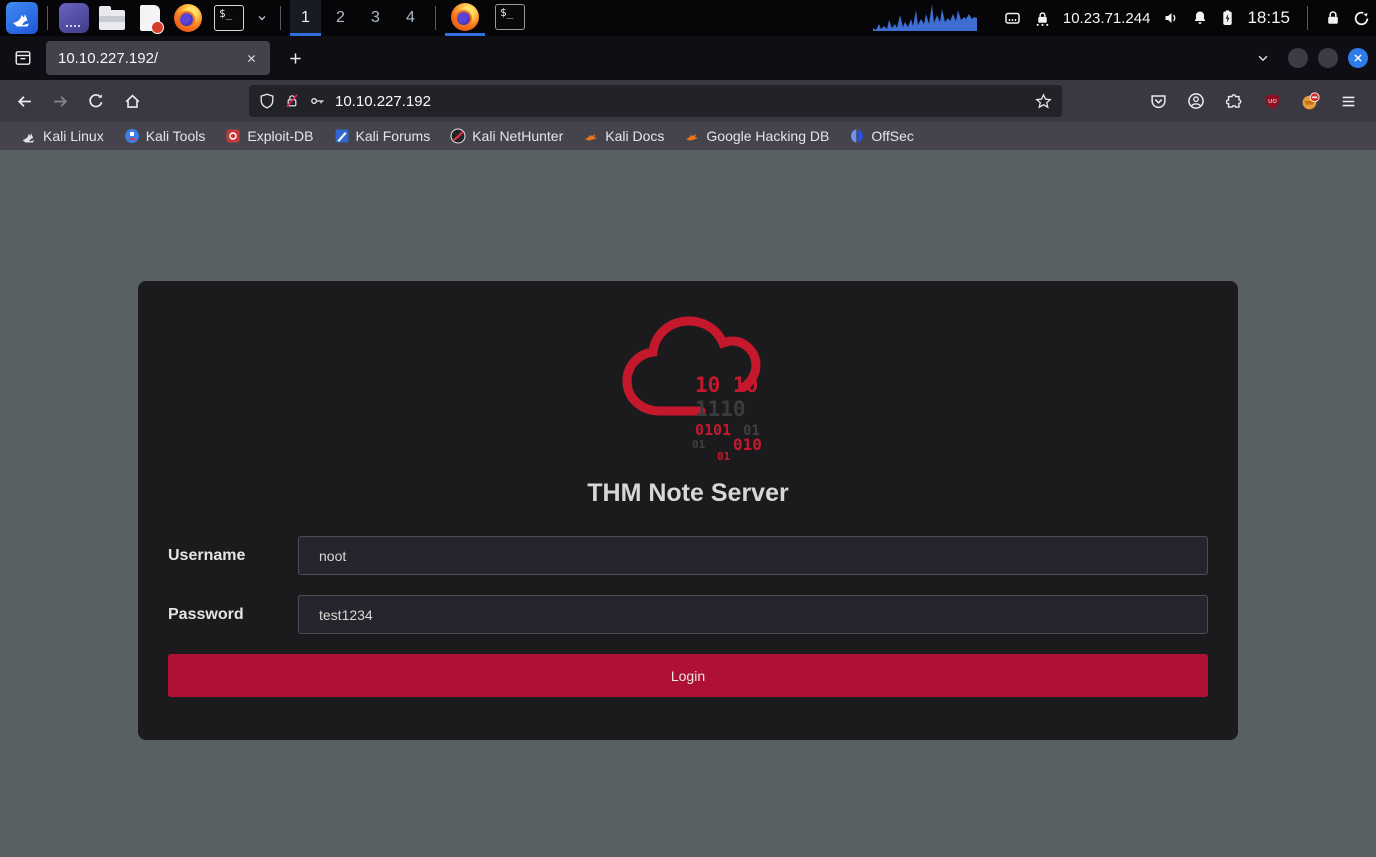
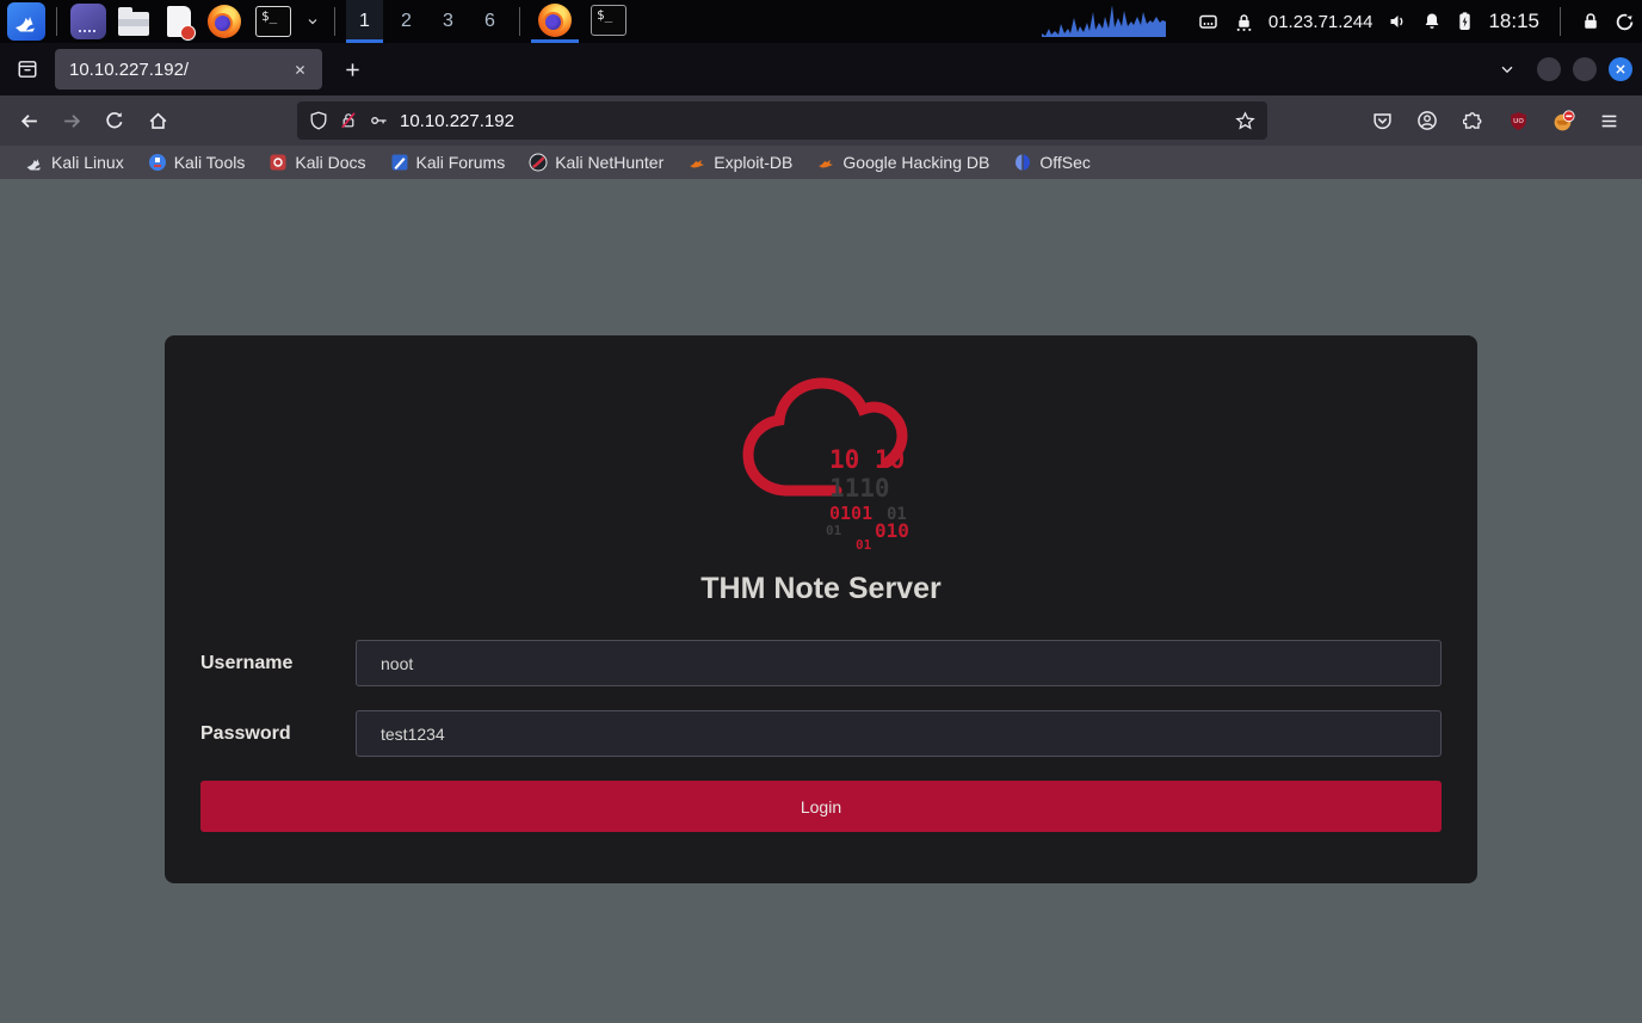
  $_
  1
  2
  3
- 4
+ 6
  $_
- 10.23.71.244
+ 01.23.71.244
  18:15
  10.10.227.192/
  10.10.227.192
  Kali Linux
  Kali Tools
- Exploit-DB
+ Kali Docs
  Kali Forums
  Kali NetHunter
- Kali Docs
+ Exploit-DB
  Google Hacking DB
  OffSec
  10 10
  1110
  0101
  01
  01
  010
  01
  THM Note Server
  Username
  noot
  Password
  test1234
  Login
